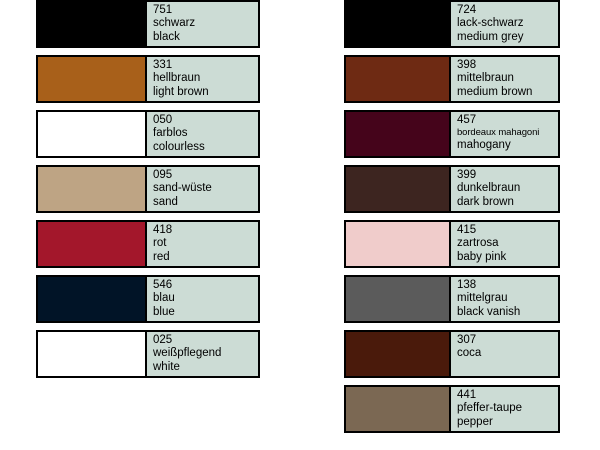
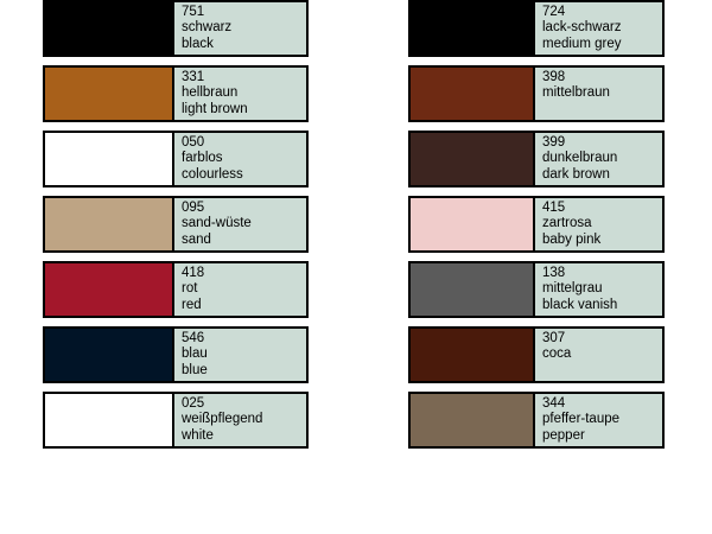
  751
  schwarz
  black
  331
  hellbraun
  light brown
  050
  farblos
  colourless
  095
  sand-wüste
  sand
  418
  rot
  red
  546
  blau
  blue
  025
  weißpflegend
  white
  724
  lack-schwarz
  medium grey
  398
  mittelbraun
- medium brown
- 457
- bordeaux mahagoni
- mahogany
  399
  dunkelbraun
  dark brown
  415
  zartrosa
  baby pink
  138
  mittelgrau
  black vanish
  307
  coca
- 441
+ 344
  pfeffer-taupe
  pepper
